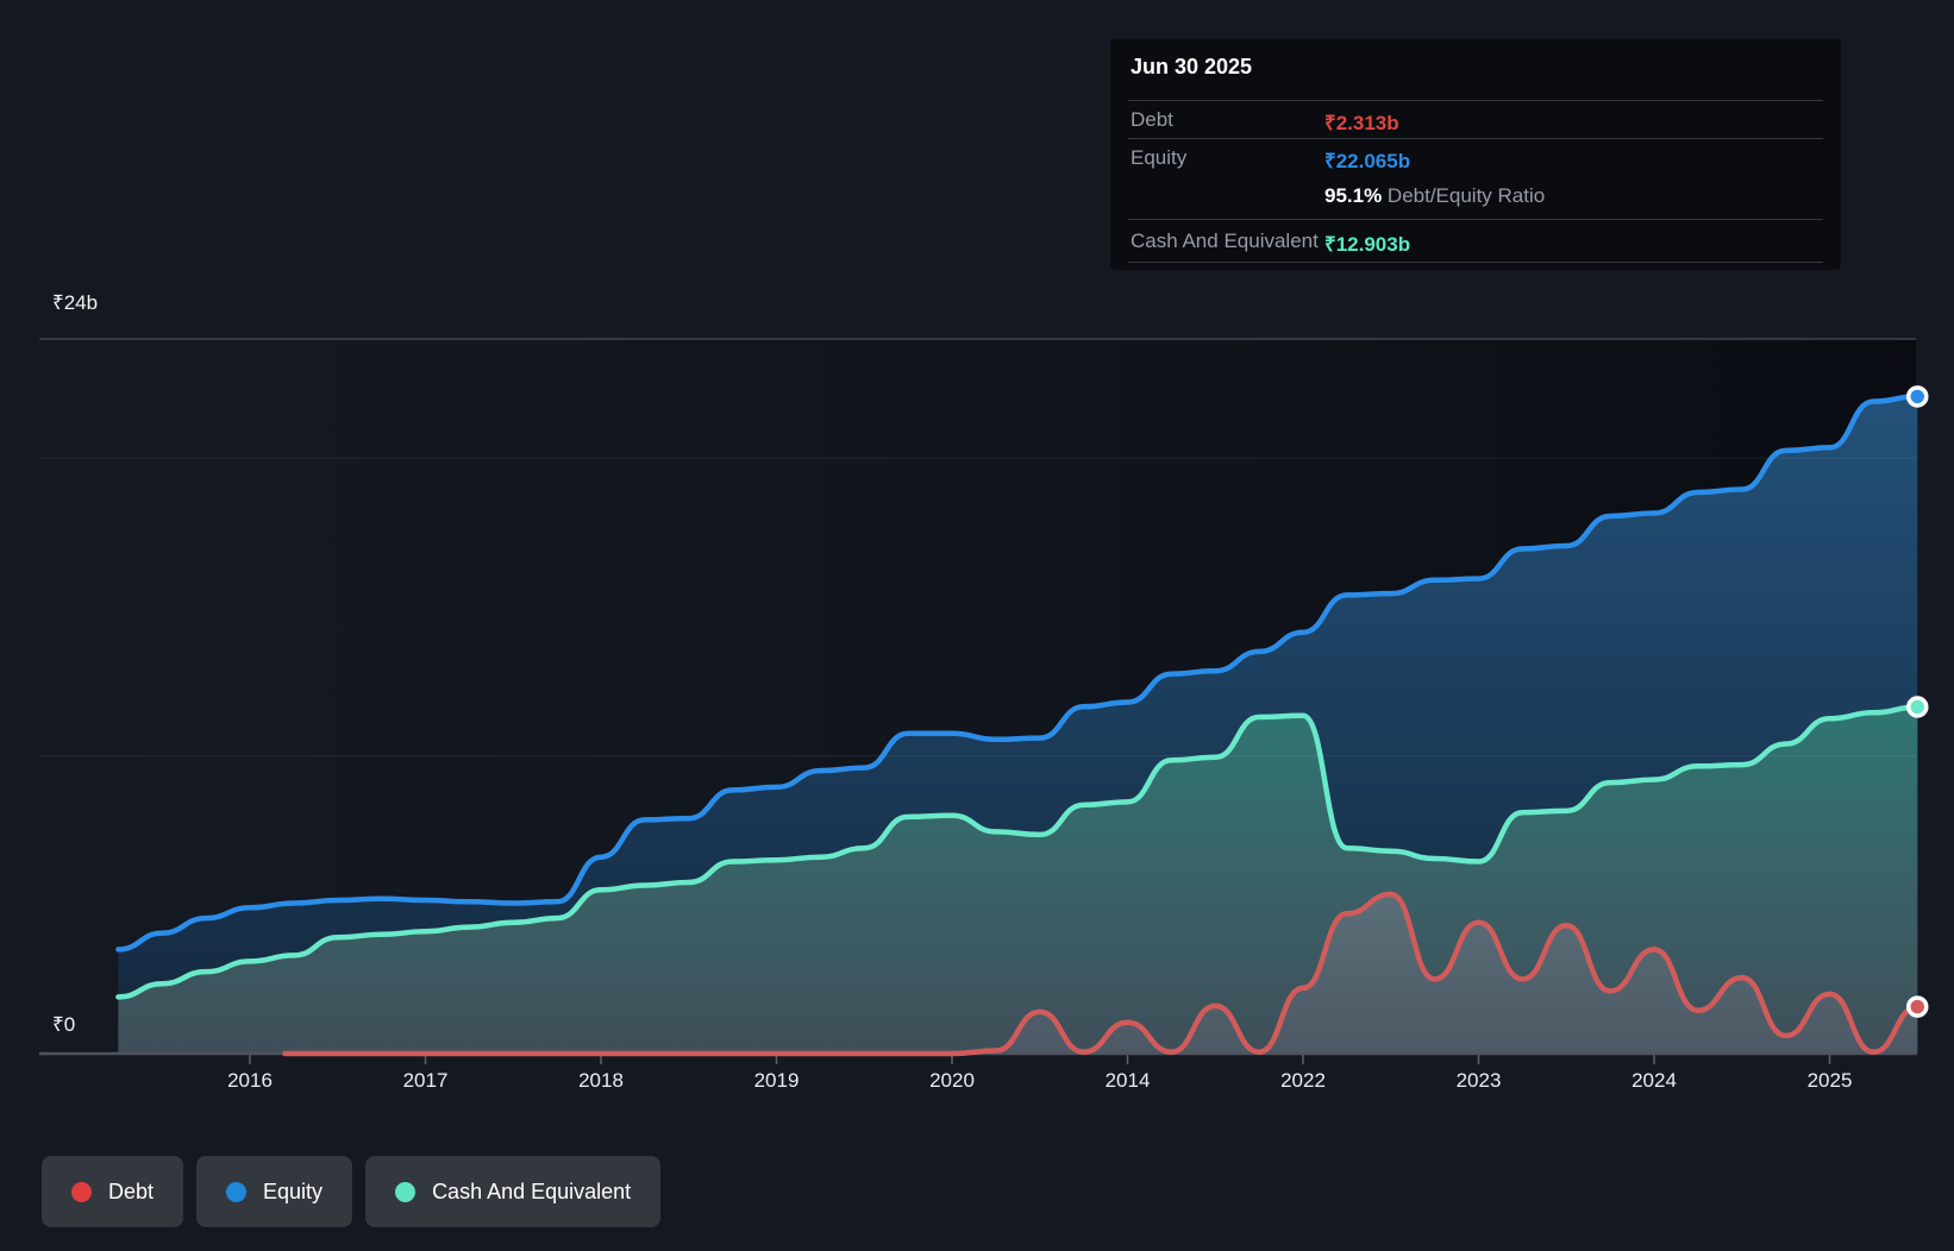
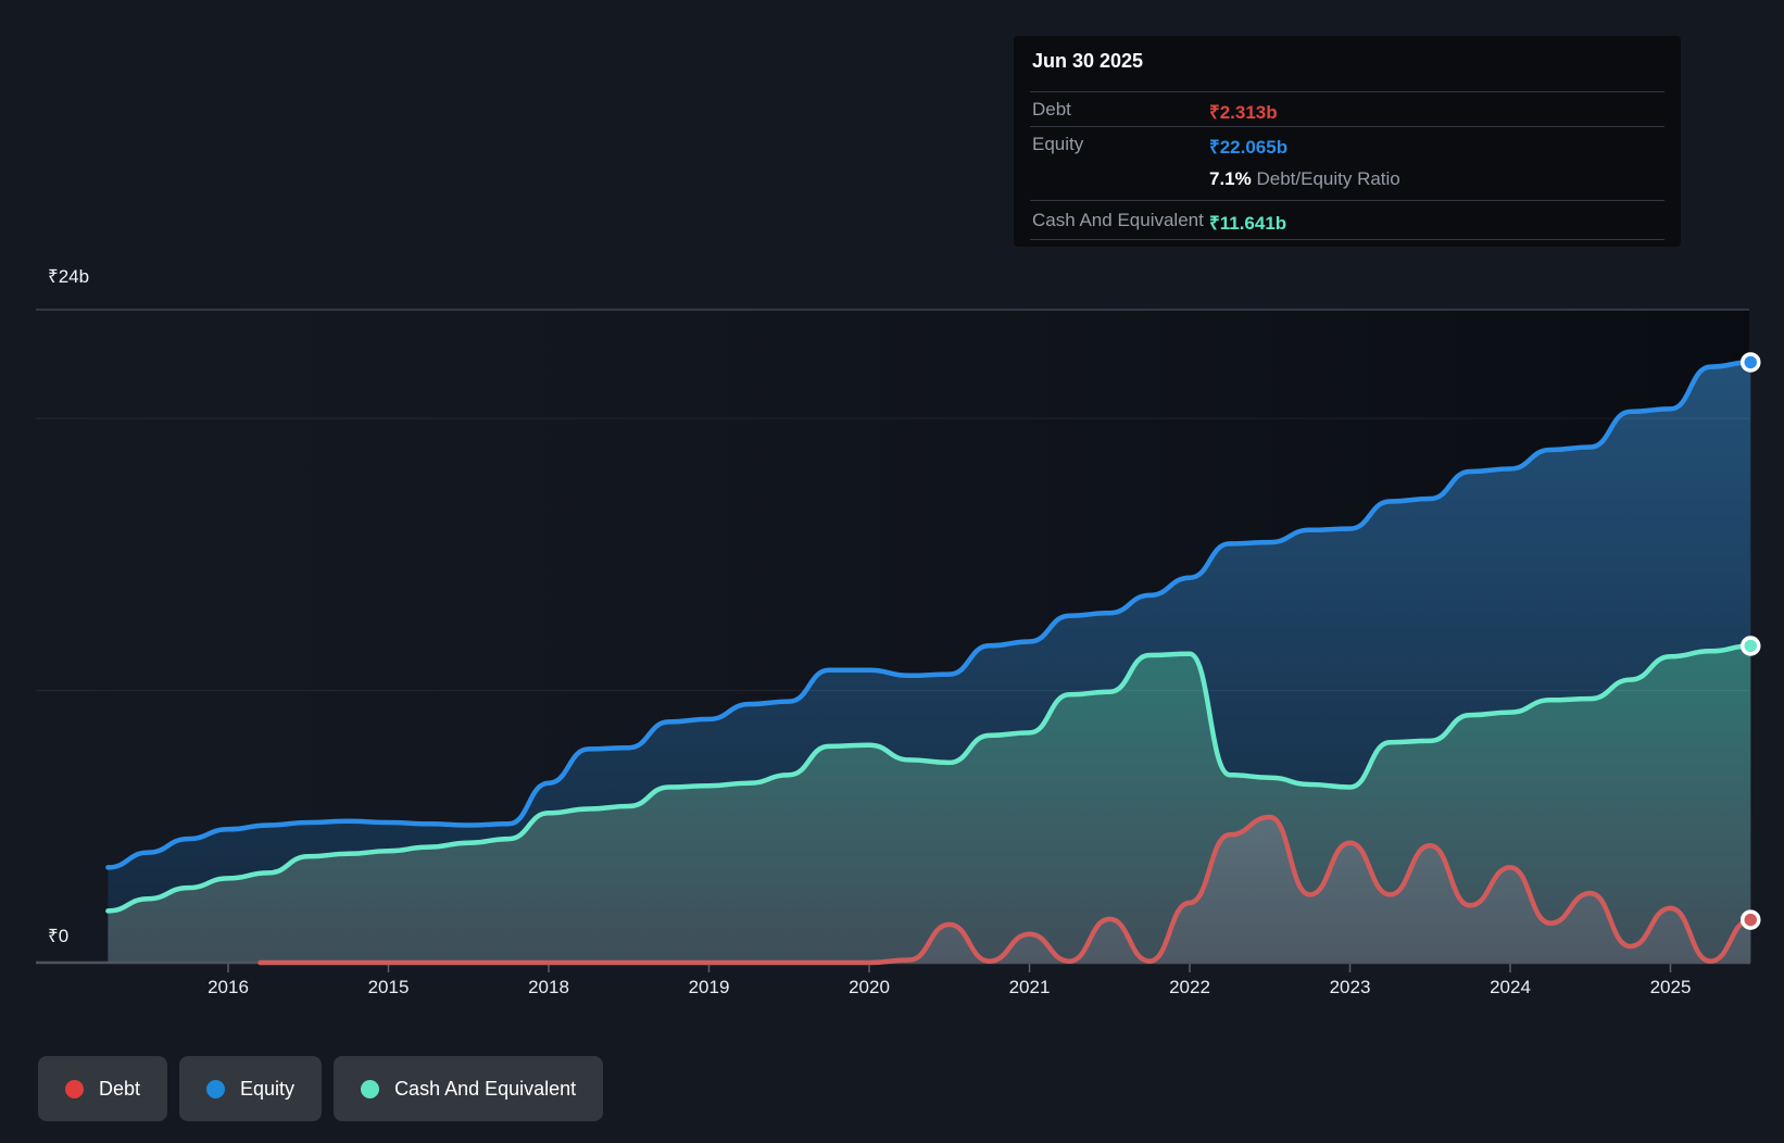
  ₹24b
  ₹0
  2016
- 2017
+ 2015
  2018
  2019
  2020
- 2014
+ 2021
  2022
  2023
  2024
  2025
  Jun 30 2025
  Debt
  ₹2.313b
  Equity
  ₹22.065b
- 95.1% Debt/Equity Ratio
+ 7.1% Debt/Equity Ratio
  Cash And Equivalent
- ₹12.903b
+ ₹11.641b
  Debt
  Equity
  Cash And Equivalent
